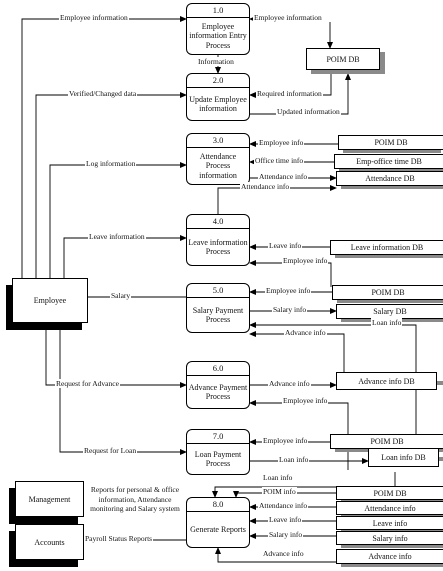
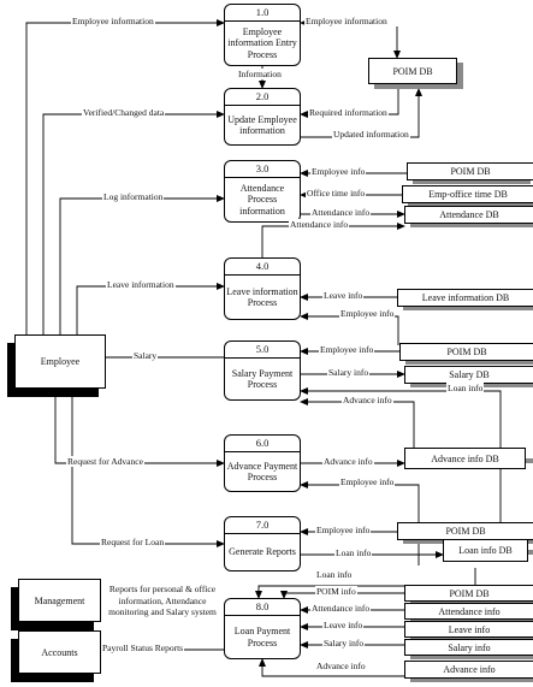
  Employee
  Management
  Accounts
  1.0
  Employee information Entry Process
  2.0
  Update Employee information
  3.0
  Attendance Process information
  4.0
  Leave information Process
  5.0
  Salary Payment Process
  6.0
  Advance Payment Process
  7.0
- Loan Payment Process
+ Generate Reports
  8.0
- Generate Reports
+ Loan Payment Process
  POIM DB
  POIM DB
  Emp-office time DB
  Attendance DB
  Leave information DB
  POIM DB
  Salary DB
  Advance info DB
  POIM DB
  Loan info DB
  POIM DB
  Attendance info
  Leave info
  Salary info
  Advance info
  Employee information
  Employee information
  Information
  Verified/Changed data
  Required information
  Updated information
  Log information
  Employee info
  Office time info
  Attendance info
  Attendance info
  Leave information
  Leave info
  Employee info
  Salary
  Employee info
  Salary info
  Loan info
  Advance info
  Request for Advance
  Advance info
  Employee info
  Request for Loan
  Employee info
  Loan info
  Loan info
  POIM info
  Attendance info
  Leave info
  Salary info
  Advance info
  Reports for personal & office information, Attendance monitoring and Salary system
  Payroll Status Reports
